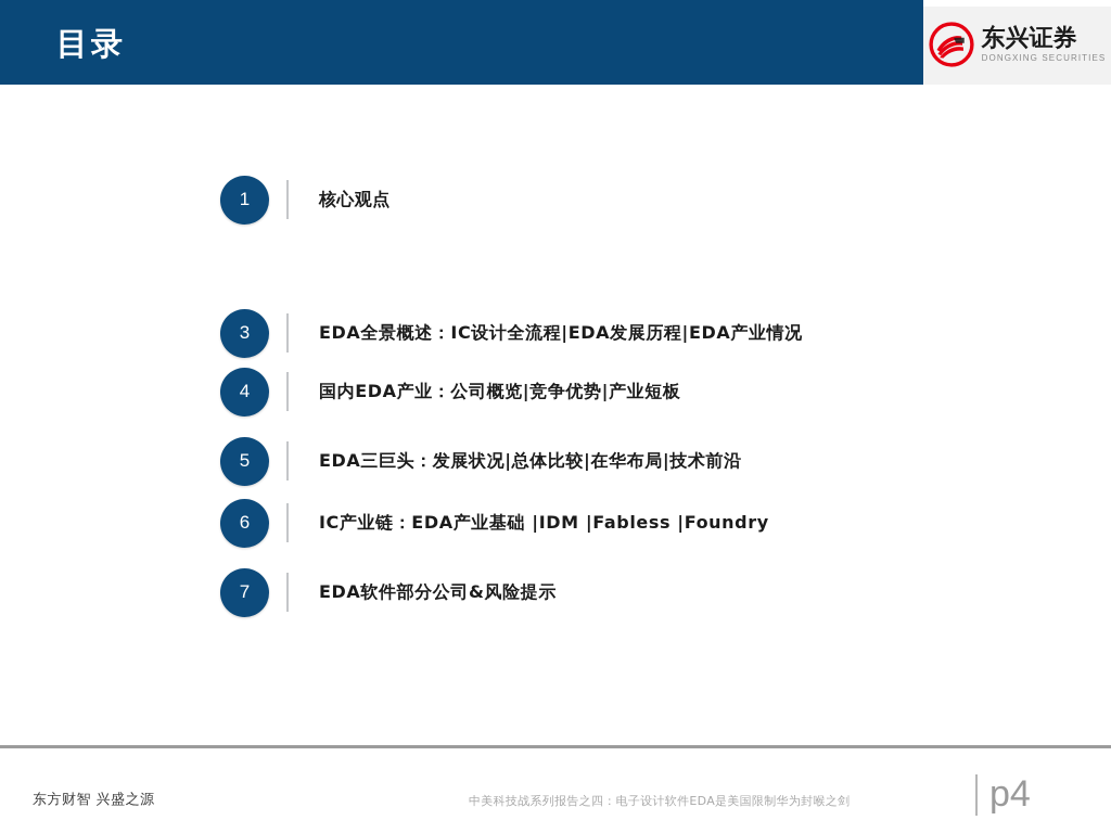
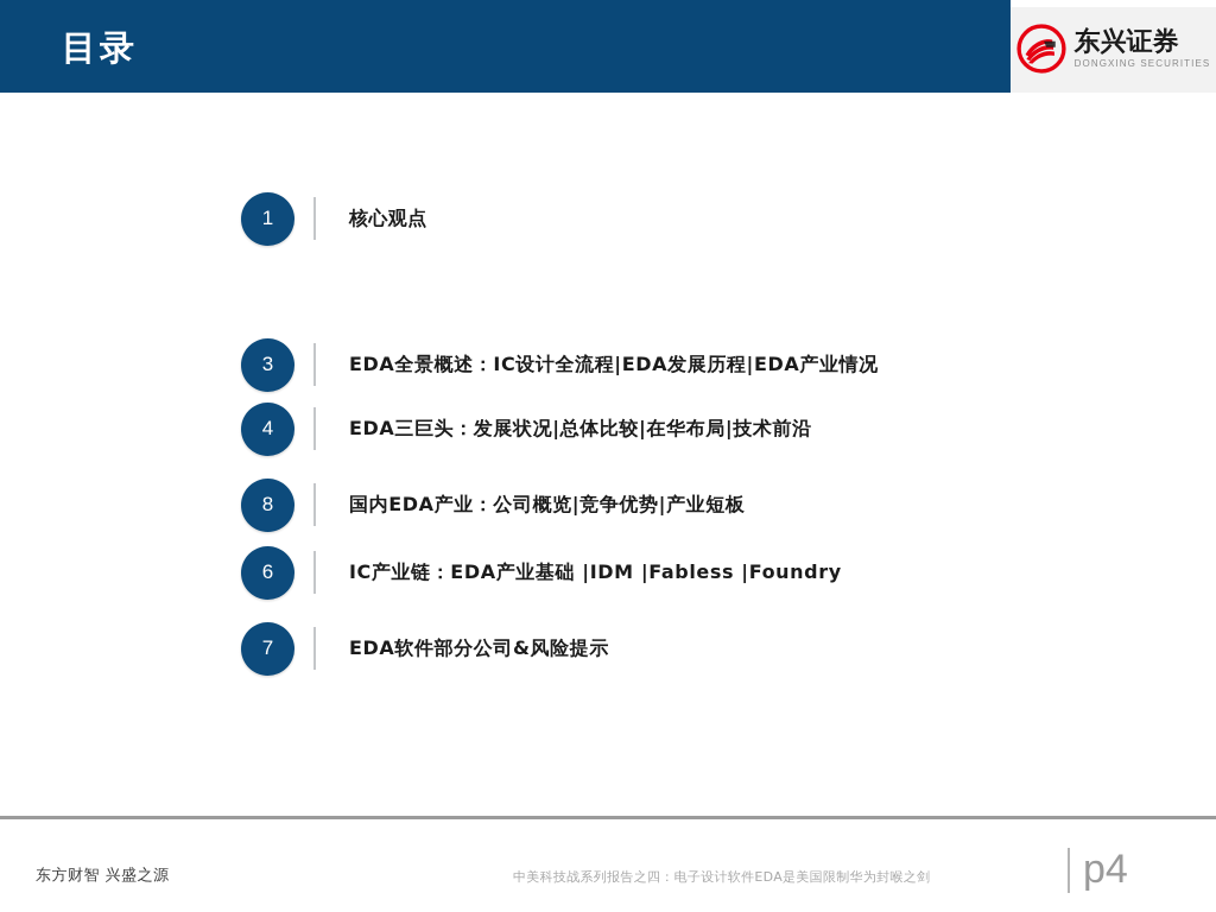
  目录
  东兴证券
  DONGXING SECURITIES
  1
  核心观点
  3
  EDA全景概述：IC设计全流程|EDA发展历程|EDA产业情况
  4
- 国内EDA产业：公司概览|竞争优势|产业短板
+ EDA三巨头：发展状况|总体比较|在华布局|技术前沿
- 5
+ 8
- EDA三巨头：发展状况|总体比较|在华布局|技术前沿
+ 国内EDA产业：公司概览|竞争优势|产业短板
  6
  IC产业链：EDA产业基础 |IDM |Fabless |Foundry
  7
  EDA软件部分公司&风险提示
  东方财智 兴盛之源
  中美科技战系列报告之四：电子设计软件EDA是美国限制华为封喉之剑
  p4
